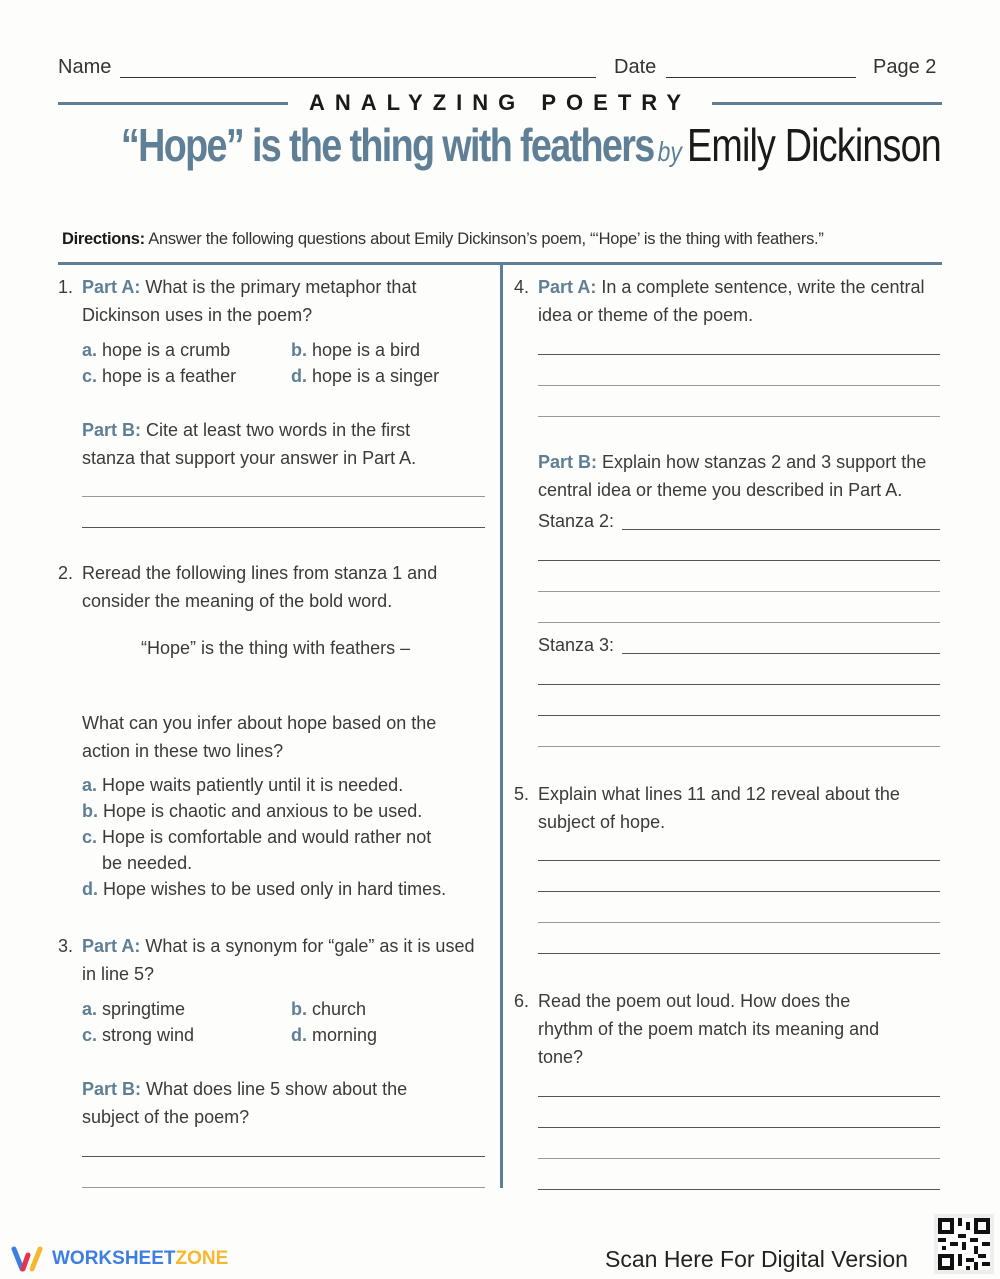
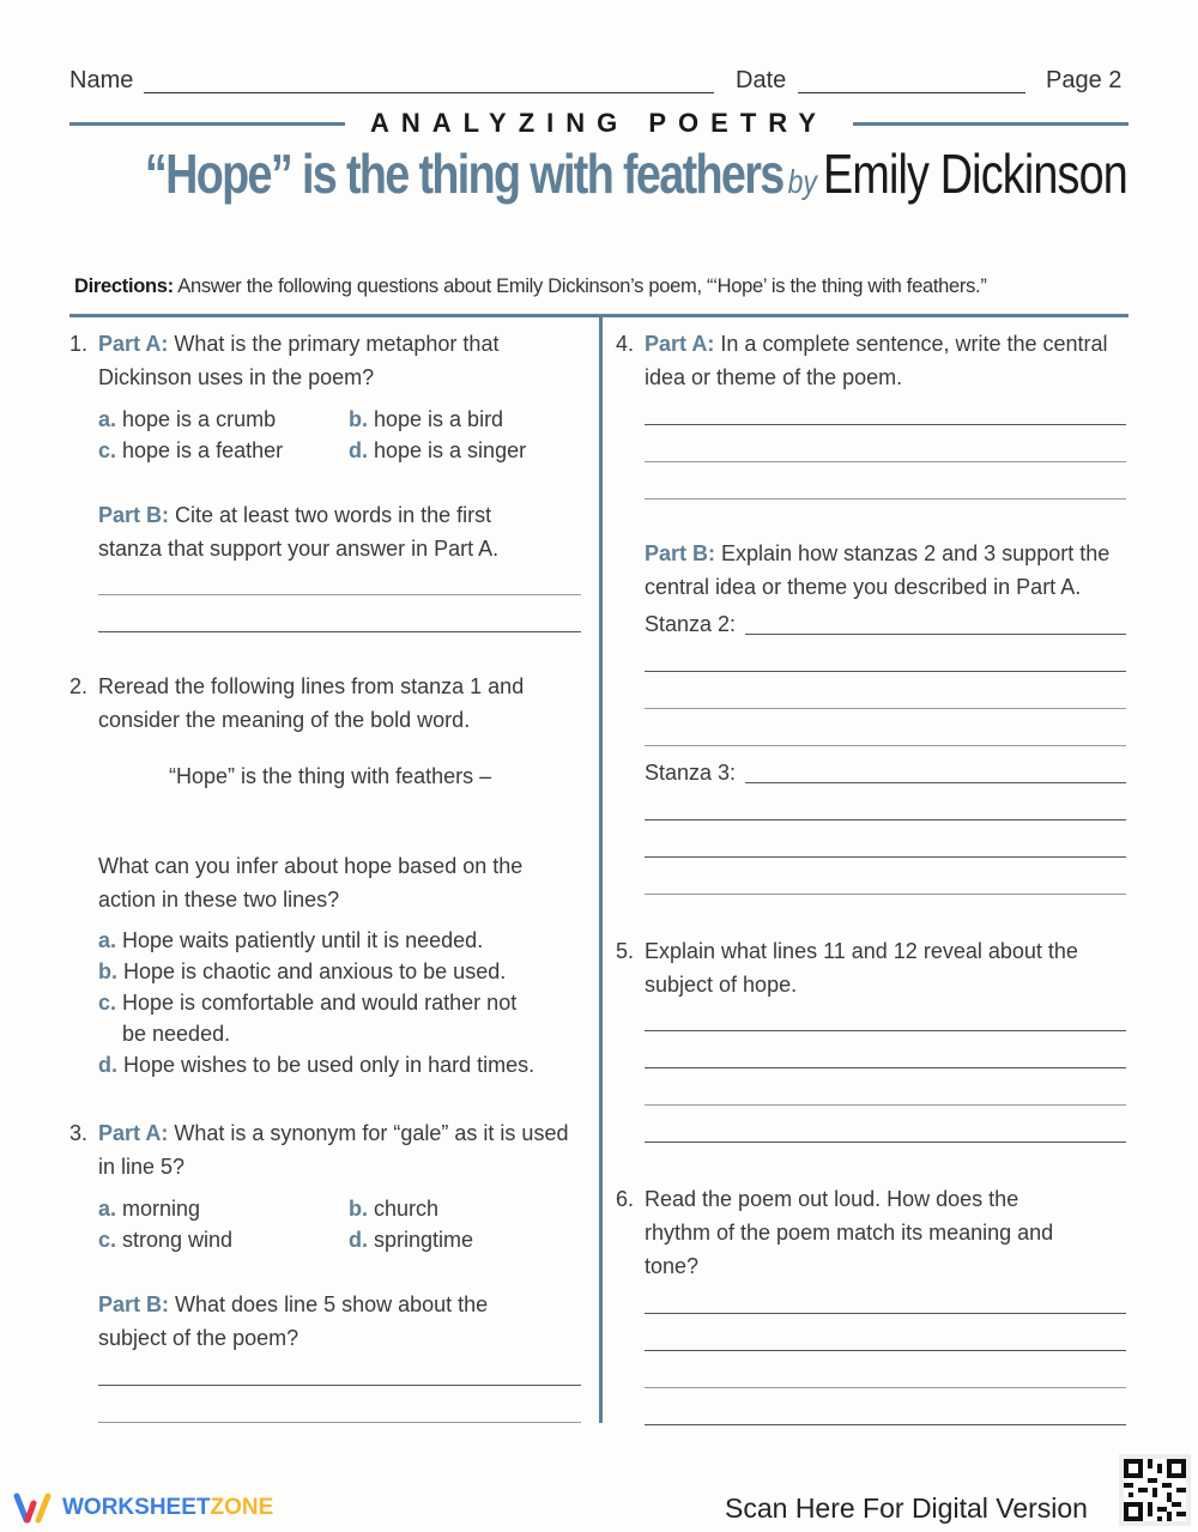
  Name
  Date
  Page 2
  ANALYZING POETRY
  “Hope” is the thing with feathers
  by
  Emily Dickinson
  Directions: Answer the following questions about Emily Dickinson’s poem, “‘Hope’ is the thing with feathers.”
  1.
  Part A: What is the primary metaphor that Dickinson uses in the poem?
  a. hope is a crumb
  b. hope is a bird
  c. hope is a feather
  d. hope is a singer
  Part B: Cite at least two words in the first stanza that support your answer in Part A.
  2.
  Reread the following lines from stanza 1 and consider the meaning of the bold word.
  “Hope” is the thing with feathers –
  What can you infer about hope based on the action in these two lines?
  a. Hope waits patiently until it is needed.
  b. Hope is chaotic and anxious to be used.
  c. Hope is comfortable and would rather not
  be needed.
  d. Hope wishes to be used only in hard times.
  3.
  Part A: What is a synonym for “gale” as it is used in line 5?
- a. springtime
+ a. morning
  b. church
  c. strong wind
- d. morning
+ d. springtime
  Part B: What does line 5 show about the subject of the poem?
  4.
  Part A: In a complete sentence, write the central idea or theme of the poem.
  Part B: Explain how stanzas 2 and 3 support the central idea or theme you described in Part A.
  Stanza 2:
  Stanza 3:
  5.
  Explain what lines 11 and 12 reveal about the subject of hope.
  6.
  Read the poem out loud. How does the rhythm of the poem match its meaning and tone?
  WORKSHEETZONE
  Scan Here For Digital Version
